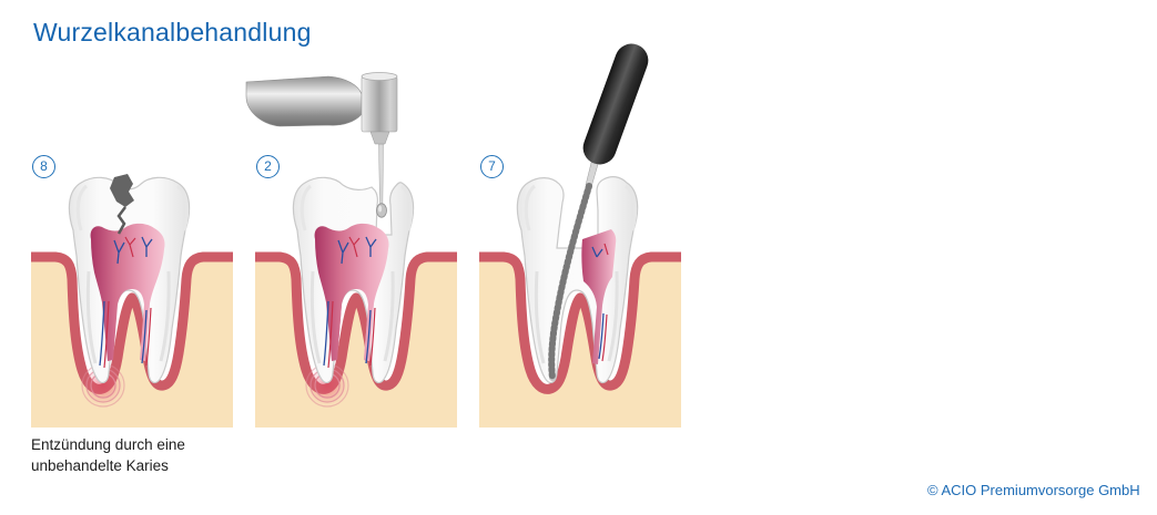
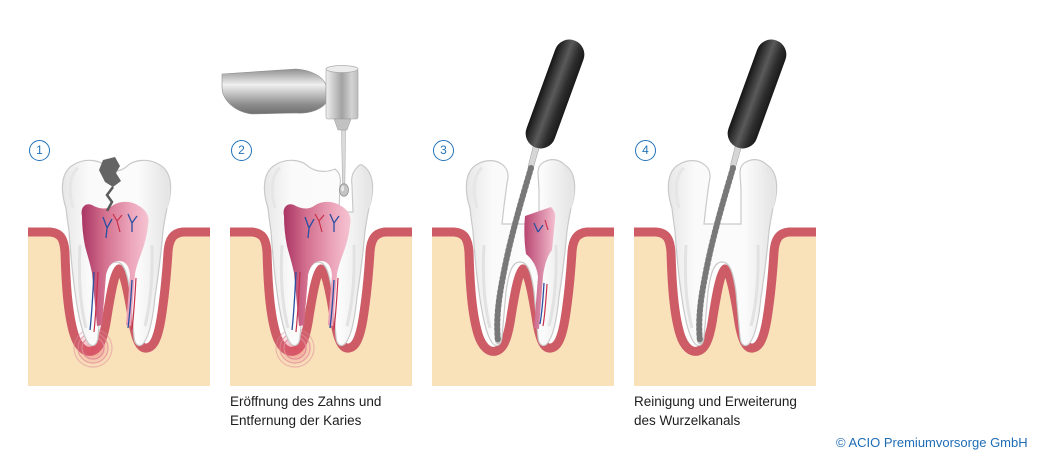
- Wurzelkanalbehandlung
- 8
+ 1
- Entzündung durch eine
- unbehandelte Karies
  2
+ Eröffnung des Zahns und
+ Entfernung der Karies
- 7
+ 3
+ 4
+ Reinigung und Erweiterung
+ des Wurzelkanals
  © ACIO Premiumvorsorge GmbH
